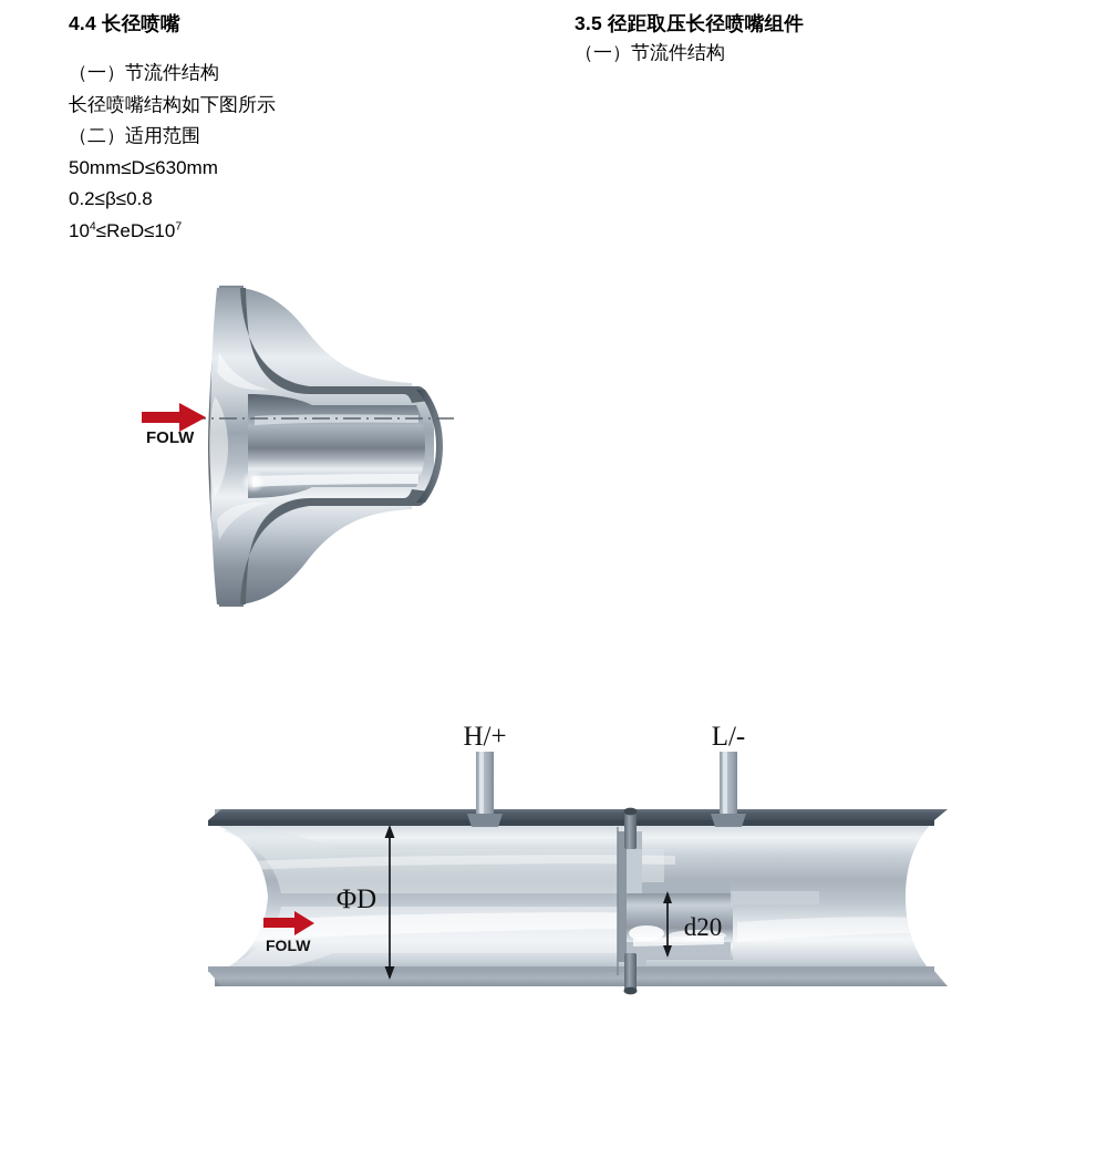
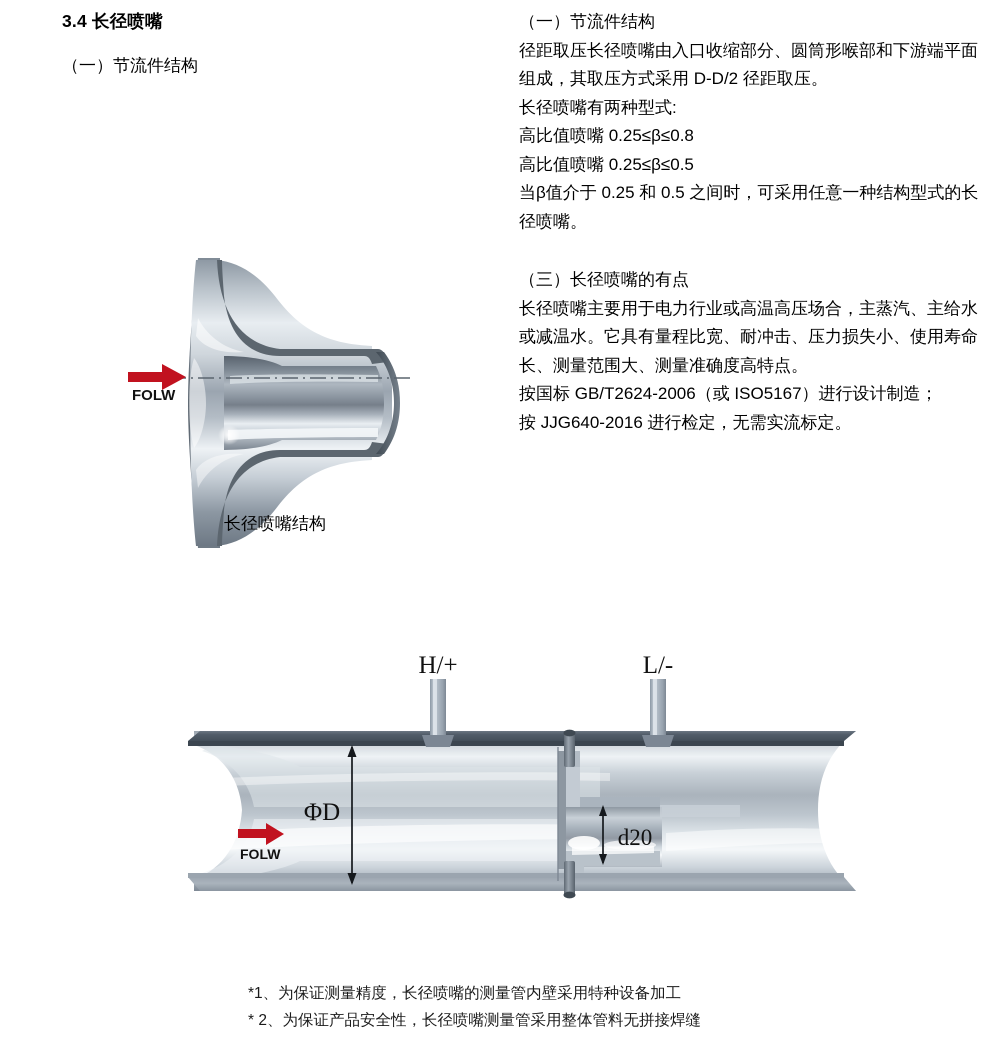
- 4.4 长径喷嘴
+ 3.4 长径喷嘴
  （一）节流件结构
- 长径喷嘴结构如下图所示
- （二）适用范围
- 50mm≤D≤630mm
- 0.2≤β≤0.8
- 104≤ReD≤107
- 3.5 径距取压长径喷嘴组件
  （一）节流件结构
+ 径距取压长径喷嘴由入口收缩部分、圆筒形喉部和下游端平面组成，其取压方式采用 D-D/2 径距取压。
+ 长径喷嘴有两种型式:
+ 高比值喷嘴 0.25≤β≤0.8
+ 高比值喷嘴 0.25≤β≤0.5
+ 当β值介于 0.25 和 0.5 之间时，可采用任意一种结构型式的长径喷嘴。
+ （三）长径喷嘴的有点
+ 长径喷嘴主要用于电力行业或高温高压场合，主蒸汽、主给水或减温水。它具有量程比宽、耐冲击、压力损失小、使用寿命长、测量范围大、测量准确度高特点。
+ 按国标 GB/T2624-2006（或 ISO5167）进行设计制造；
+ 按 JJG640-2016 进行检定，无需实流标定。
  FOLW
+ 长径喷嘴结构
  ΦD
  d20
  H/+
  L/-
  FOLW
+ *1、为保证测量精度，长径喷嘴的测量管内壁采用特种设备加工
+ * 2、为保证产品安全性，长径喷嘴测量管采用整体管料无拼接焊缝
